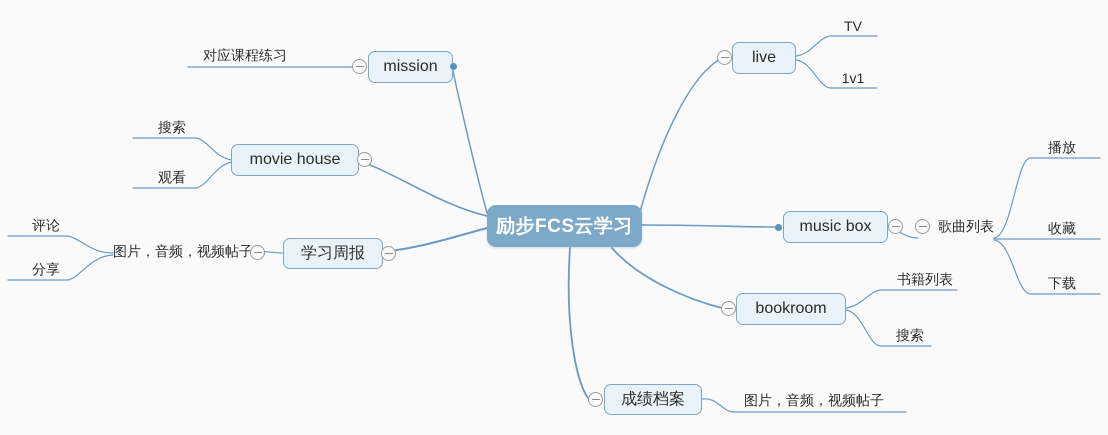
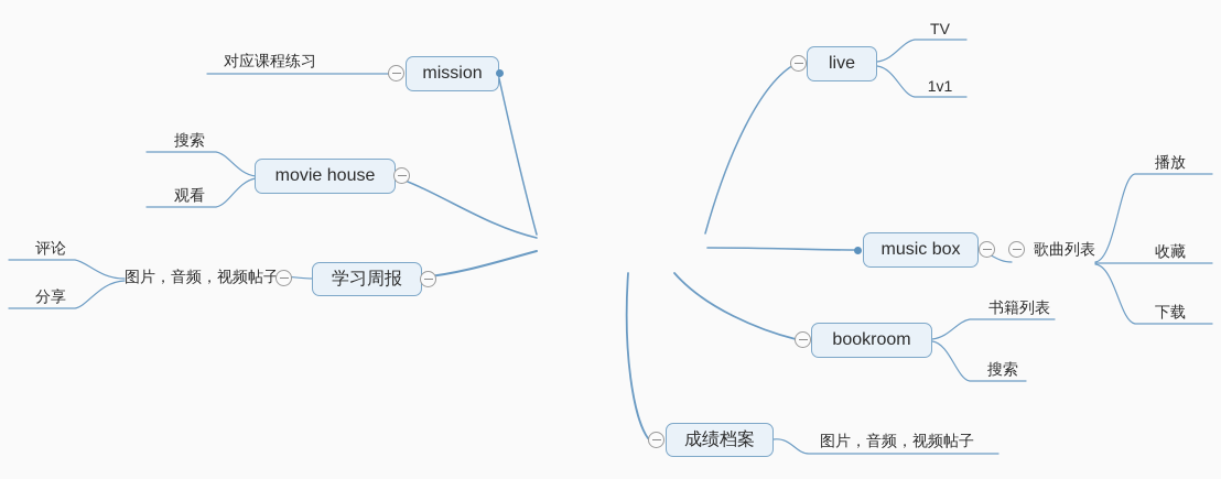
- 励步FCS云学习
  mission
  对应课程练习
  movie house
  搜索
  观看
  学习周报
  图片，音频，视频帖子
  评论
  分享
  live
  TV
  1v1
  music box
  歌曲列表
  播放
  收藏
  下载
  bookroom
  书籍列表
  搜索
  成绩档案
  图片，音频，视频帖子
